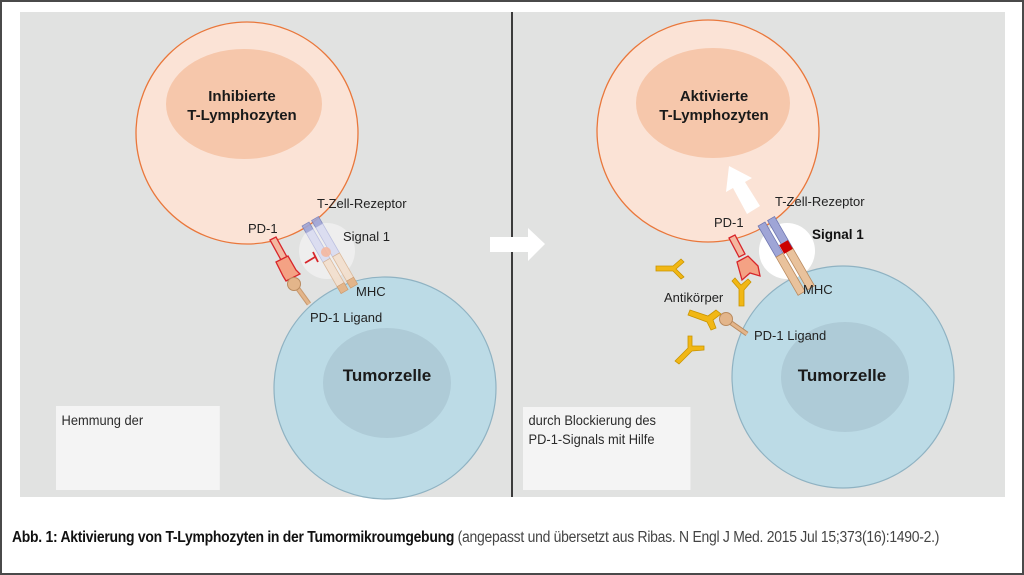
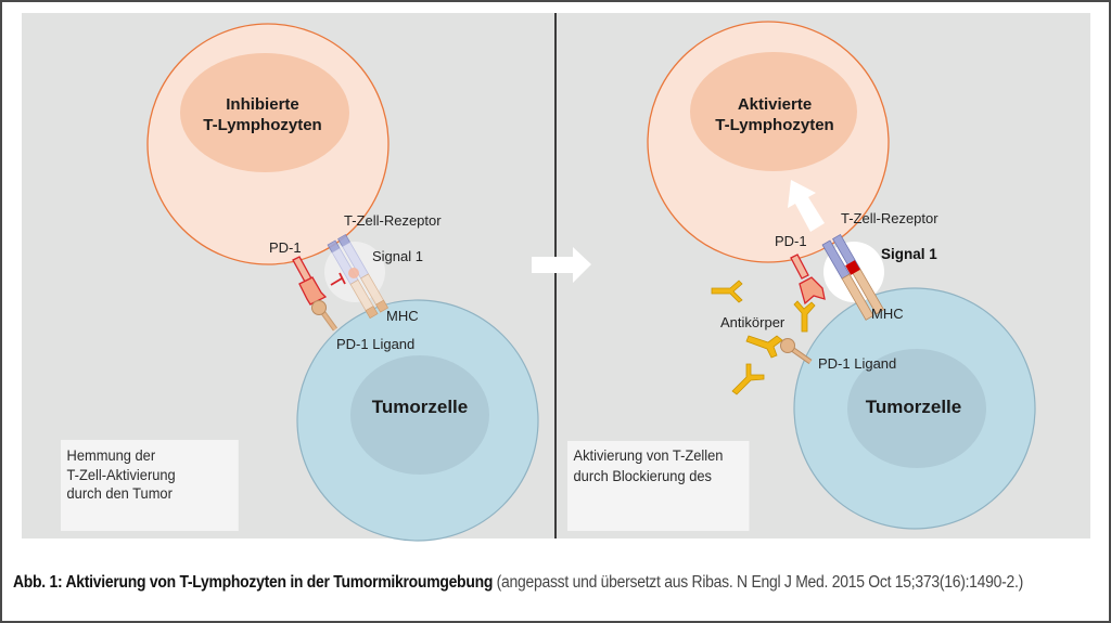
  Tumorzelle
  Inhibierte
  T-Lymphozyten
  T-Zell-Rezeptor
  PD-1
  Signal 1
  MHC
  PD-1 Ligand
  Tumorzelle
  Aktivierte
  T-Lymphozyten
  T-Zell-Rezeptor
  PD-1
  Signal 1
  MHC
  Antikörper
  PD-1 Ligand
  Hemmung der
+ T-Zell-Aktivierung
+ durch den Tumor
+ Aktivierung von T-Zellen
  durch Blockierung des
- PD-1-Signals mit Hilfe
- Abb. 1: Aktivierung von T-Lymphozyten in der Tumormikroumgebung (angepasst und übersetzt aus Ribas. N Engl J Med. 2015 Jul 15;373(16):1490-2.)
+ Abb. 1: Aktivierung von T-Lymphozyten in der Tumormikroumgebung (angepasst und übersetzt aus Ribas. N Engl J Med. 2015 Oct 15;373(16):1490-2.)
